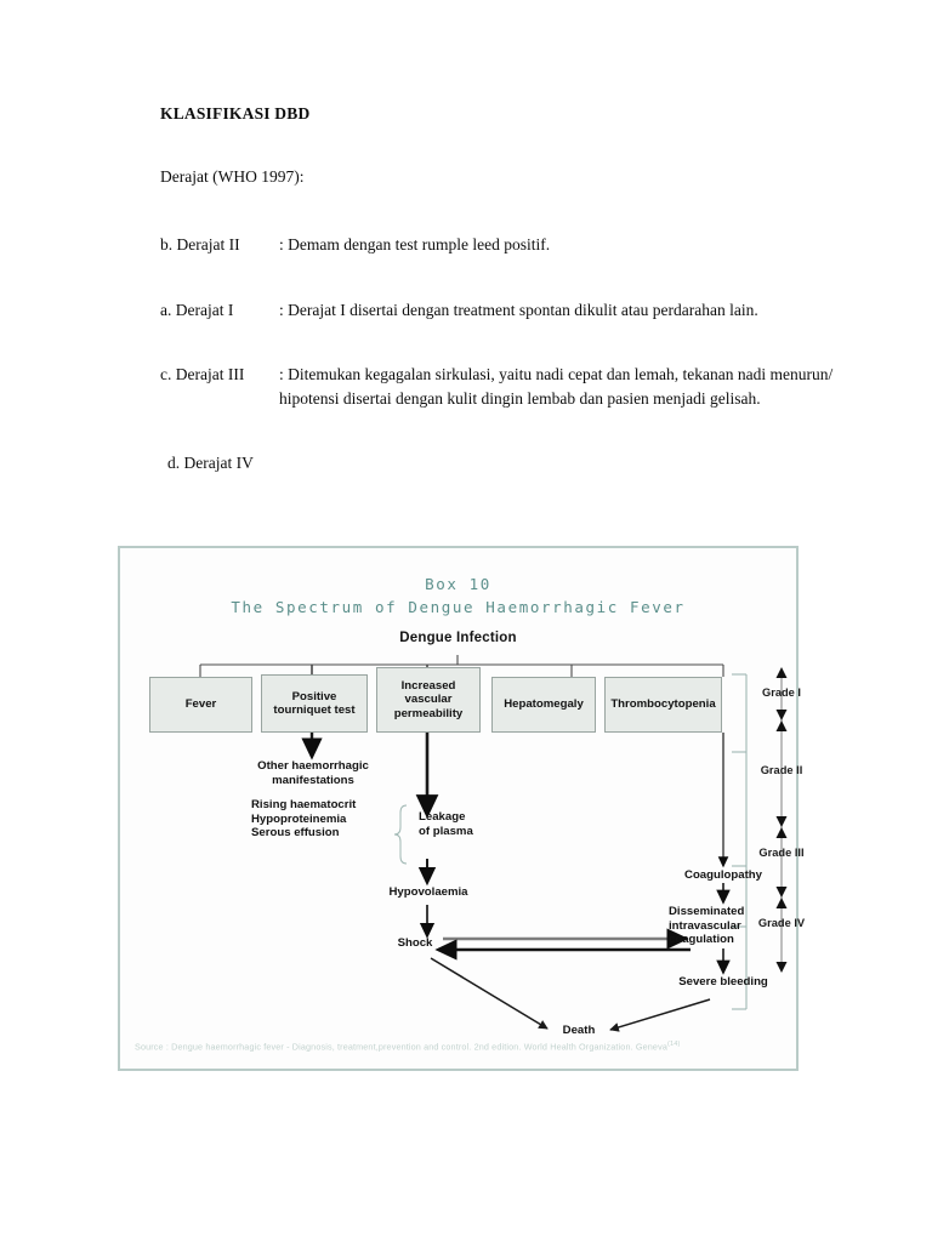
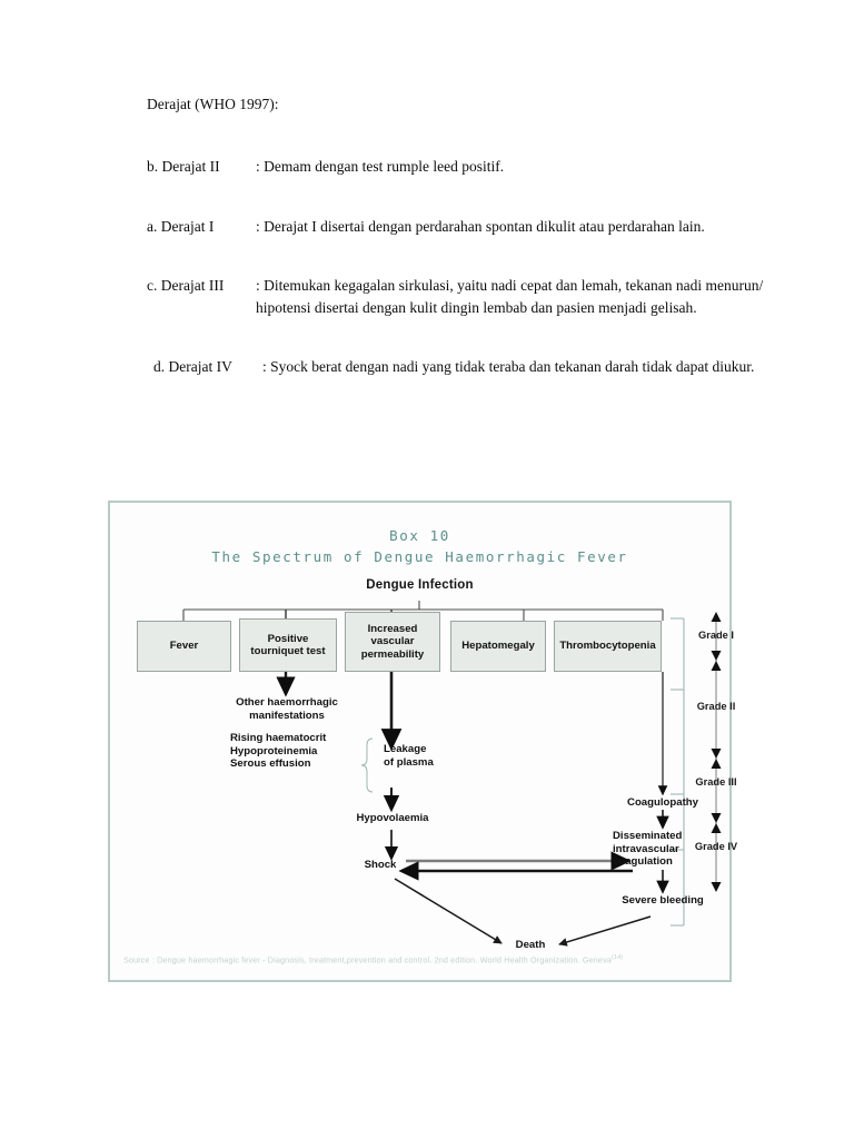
- KLASIFIKASI DBD
  Derajat (WHO 1997):
  b. Derajat II
  : Demam dengan test rumple leed positif.
  a. Derajat I
- : Derajat I disertai dengan treatment spontan dikulit atau perdarahan lain.
+ : Derajat I disertai dengan perdarahan spontan dikulit atau perdarahan lain.
  c. Derajat III
  : Ditemukan kegagalan sirkulasi, yaitu nadi cepat dan lemah, tekanan nadi menurun/ hipotensi disertai dengan kulit dingin lembab dan pasien menjadi gelisah.
  d. Derajat IV
+ : Syock berat dengan nadi yang tidak teraba dan tekanan darah tidak dapat diukur.
  Box 10
  The Spectrum of Dengue Haemorrhagic Fever
  Dengue Infection
  Fever
  Positive
  tourniquet test
  Increased
  vascular
  permeability
  Hepatomegaly
  Thrombocytopenia
  Other haemorrhagic
  manifestations
  Rising haematocrit
  Hypoproteinemia
  Serous effusion
  Leakage
  of plasma
  Hypovolaemia
  Shock
  Coagulopathy
  Disseminated
  intravascular
  coagulation
  Severe bleeding
  Death
  Grade I
  Grade II
  Grade III
  Grade IV
  Source : Dengue haemorrhagic fever - Diagnosis, treatment,prevention and control. 2nd edition. World Health Organization. Geneva
